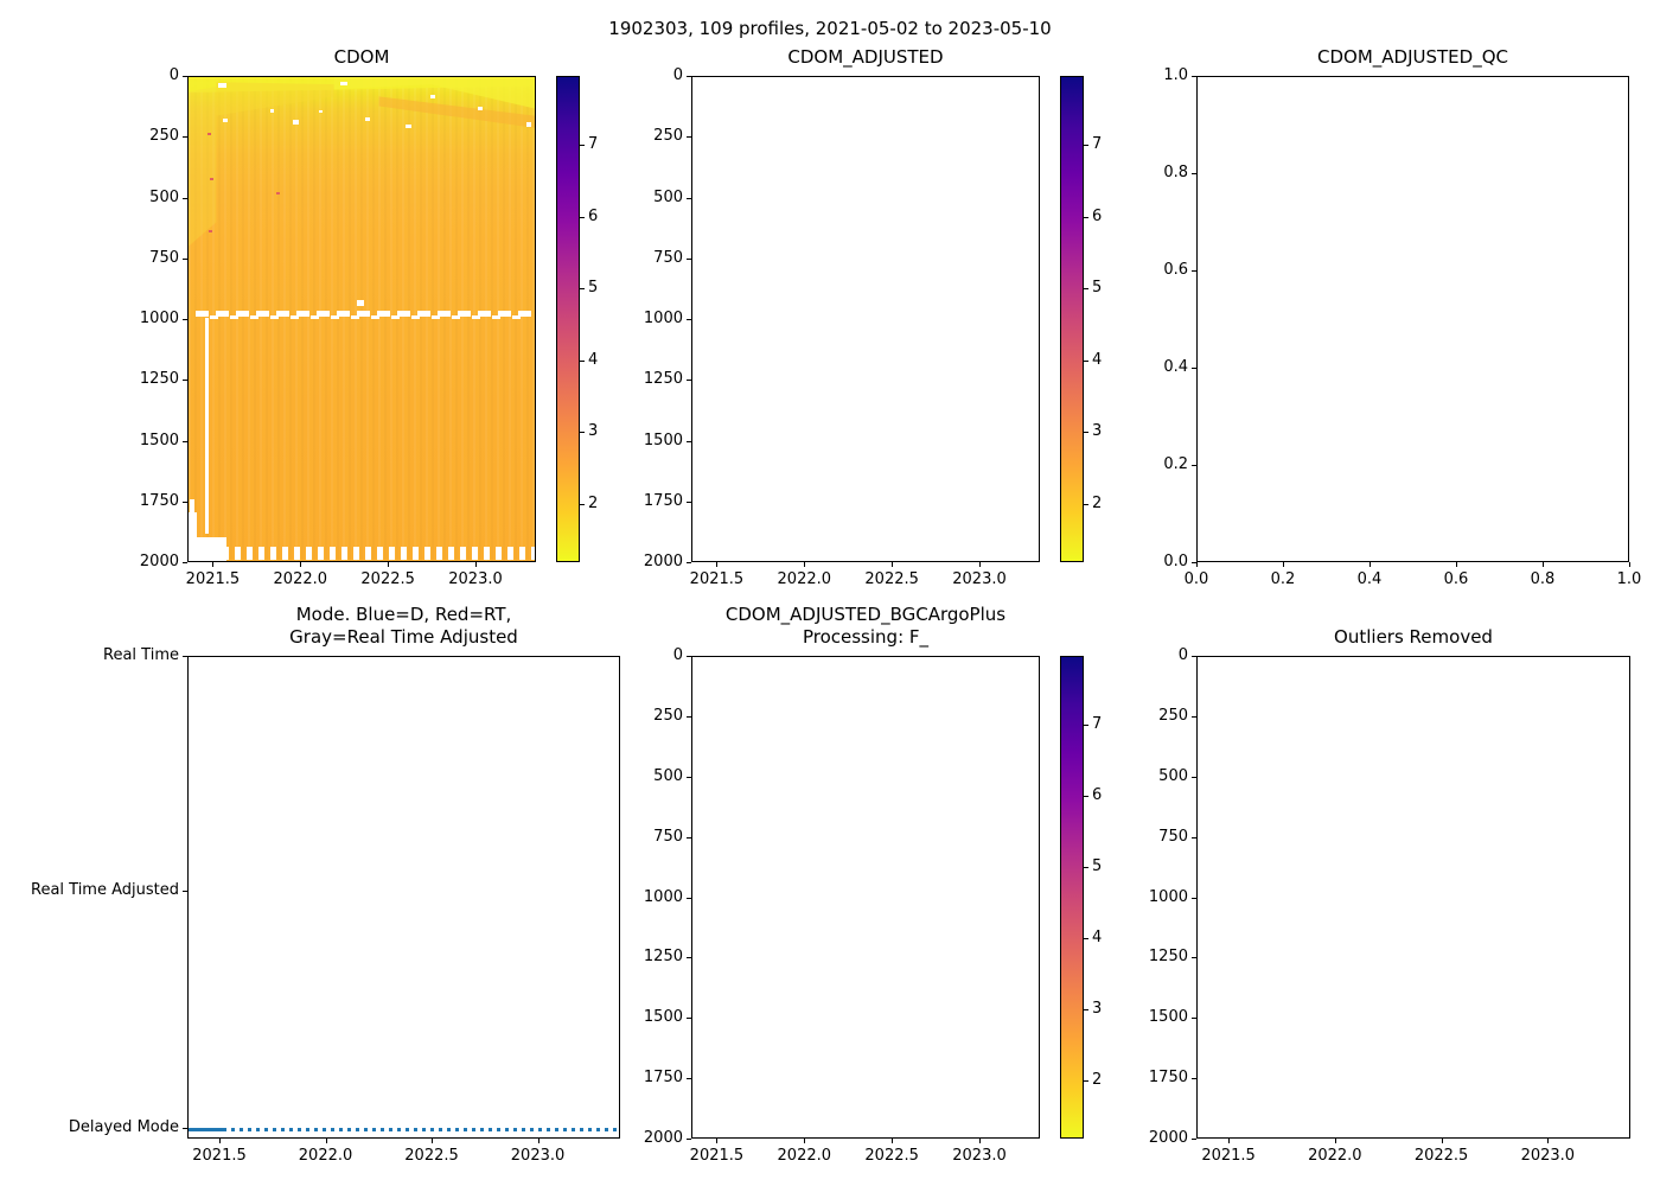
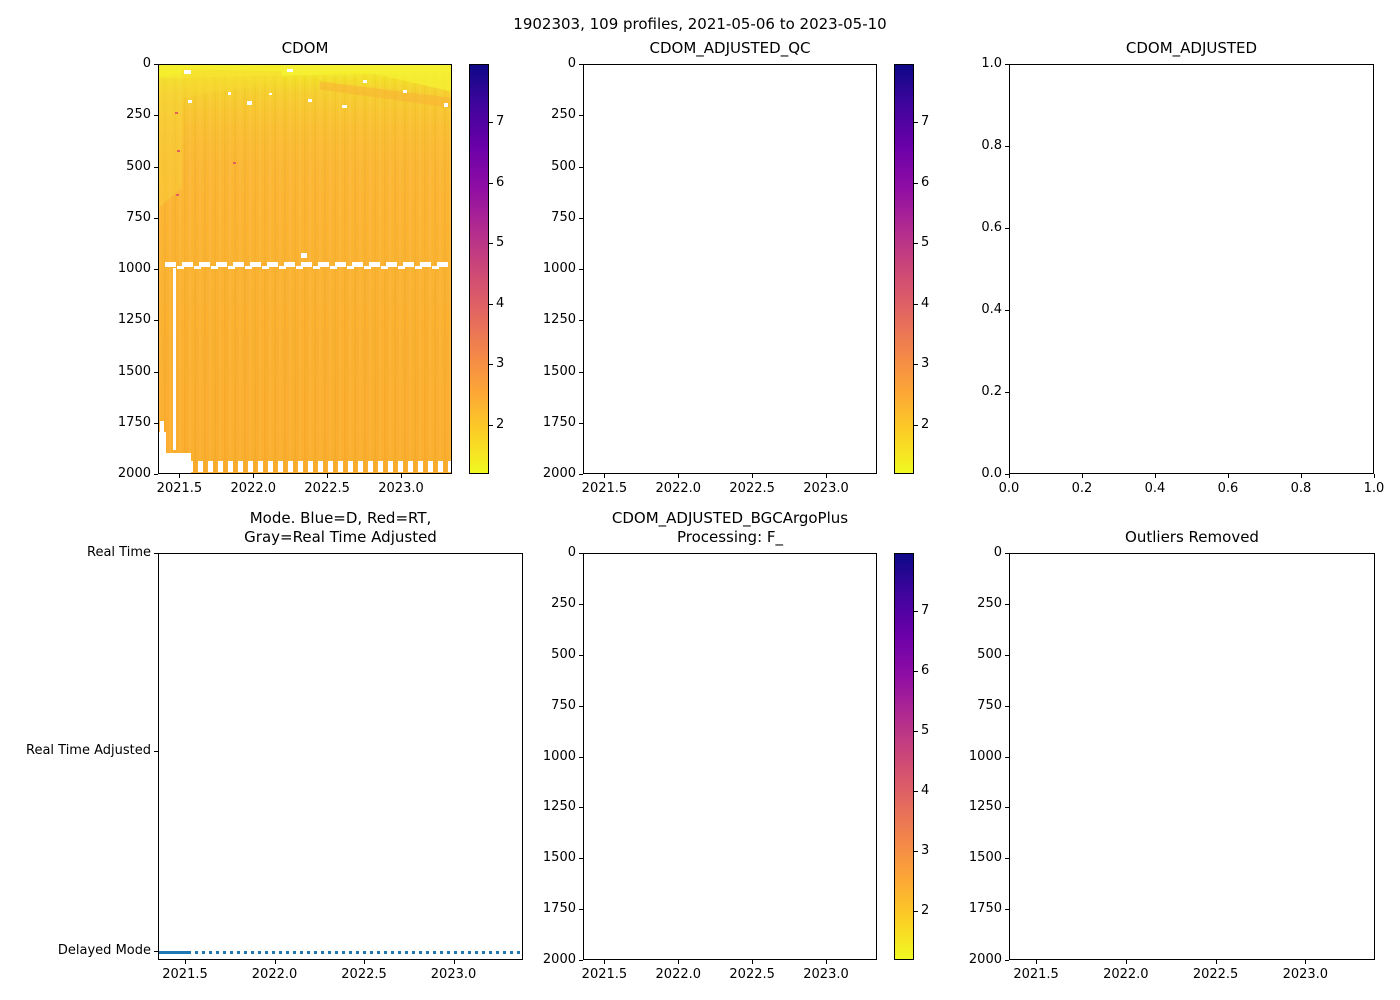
- 1902303, 109 profiles, 2021-05-02 to 2023-05-10
+ 1902303, 109 profiles, 2021-05-06 to 2023-05-10
  CDOM
  2021.5
  2022.0
  2022.5
  2023.0
  0
  250
  500
  750
  1000
  1250
  1500
  1750
  2000
  2
  3
  4
  5
  6
  7
- CDOM_ADJUSTED
+ CDOM_ADJUSTED_QC
  2021.5
  2022.0
  2022.5
  2023.0
  0
  250
  500
  750
  1000
  1250
  1500
  1750
  2000
  2
  3
  4
  5
  6
  7
- CDOM_ADJUSTED_QC
+ CDOM_ADJUSTED
  0.0
  0.2
  0.4
  0.6
  0.8
  1.0
  1.0
  0.8
  0.6
  0.4
  0.2
  0.0
  Mode. Blue=D, Red=RT,
  Gray=Real Time Adjusted
  2021.5
  2022.0
  2022.5
  2023.0
  Real Time
  Real Time Adjusted
  Delayed Mode
  CDOM_ADJUSTED_BGCArgoPlus
  Processing: F_
  2021.5
  2022.0
  2022.5
  2023.0
  0
  250
  500
  750
  1000
  1250
  1500
  1750
  2000
  2
  3
  4
  5
  6
  7
  Outliers Removed
  2021.5
  2022.0
  2022.5
  2023.0
  0
  250
  500
  750
  1000
  1250
  1500
  1750
  2000
